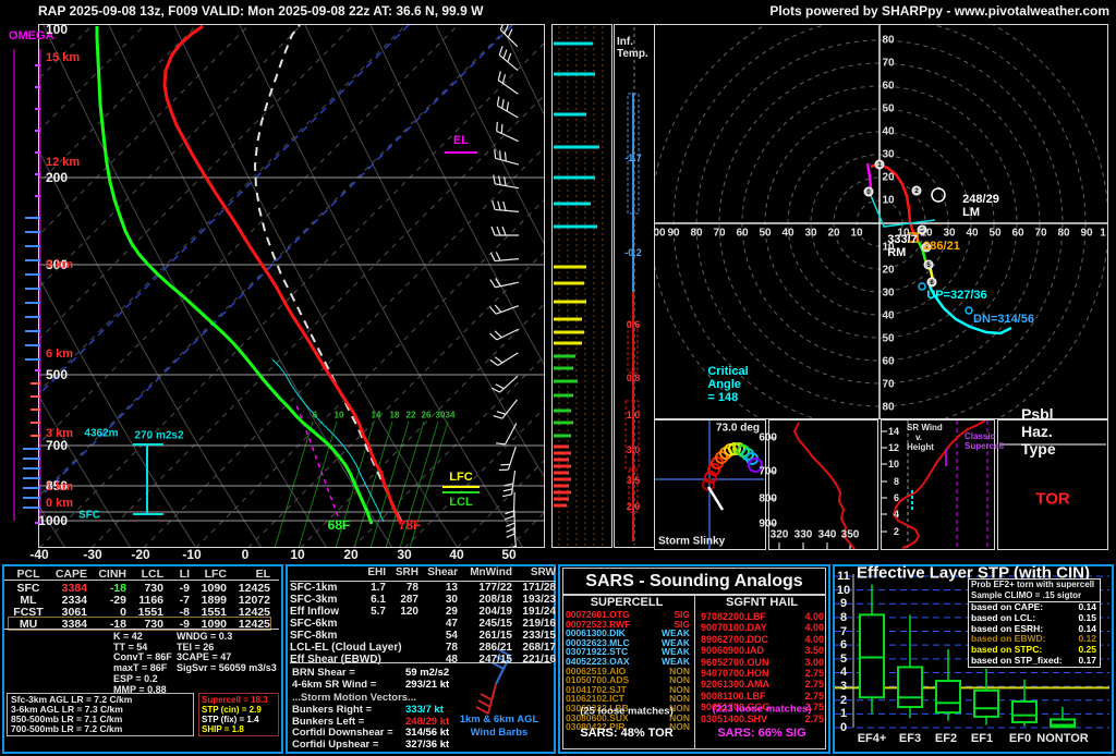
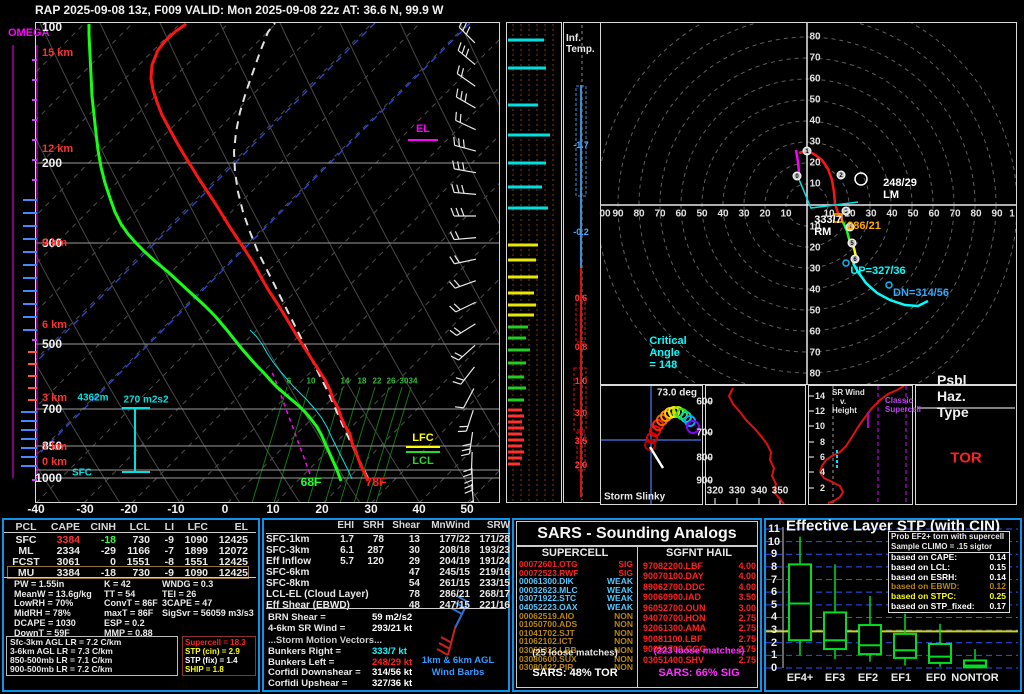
  RAP 2025-09-08 13z, F009 VALID: Mon 2025-09-08 22z AT: 36.6 N, 99.9 W
- Plots powered by SHARPpy - www.pivotalweather.com
  OMEGA
  100
  200
  300
  500
  700
  850
  1000
  15 km
  12 km
  9 km
  6 km
  3 km
  1 km
  0 km
  4362m
  270 m2s2
  SFC
  -40
  -30
  -20
  -10
  0
  10
  20
  30
  40
  50
  6
  10
  14
  18
  22
  26
  30
  34
  EL
  LFC
  LCL
  68F
  78F
  Inf.
  Temp.
  -1.7
  -0.2
  0.6
  0.8
  1.0
  3.0
  3.5
  2.0
  248/29 LM
  333/7 RM
  286/21
  UP=327/36
  DN=314/56
  Critical Angle = 148
  00
  1
  73.0 deg
  Storm Slinky
  600
  700
  800
  900
  320
  330
  340
  350
  SR Wind
  v.
  Height
  Classic
  Supercell
  2
  4
  6
  8
  10
  12
  14
  Psbl Haz. Type
  TOR
  PCL
  CAPE
  CINH
  LCL
  LI
  LFC
  EL
  SFC
  3384
  -18
  730
  -9
  1090
  12425
  ML
  2334
  -29
  1166
  -7
  1899
  12072
  FCST
  3061
  0
  1551
  -8
  1551
  12425
  MU
  3384
  -18
  730
  -9
  1090
  12425
+ PW = 1.55in
+ MeanW = 13.6g/kg
+ LowRH = 70%
+ MidRH = 78%
+ DCAPE = 1030
+ DownT = 59F
  K = 42
  TT = 54
  ConvT = 86F
  maxT = 86F
  ESP = 0.2
  MMP = 0.88
  WNDG = 0.3
  TEI = 26
  3CAPE = 47
  SigSvr = 56059 m3/s3
  Sfc-3km AGL LR = 7.2 C/km
  3-6km AGL LR = 7.3 C/km
  850-500mb LR = 7.1 C/km
- 700-500mb LR = 7.2 C/km
+ 900-500mb LR = 7.2 C/km
  Supercell = 18.3
  STP (cin) = 2.9
  STP (fix) = 1.4
  SHIP = 1.8
  EHI
  SRH
  Shear
  MnWind
  SRW
  SFC-1km
  1.7
  78
  13
  177/22
  171/28
  SFC-3km
  6.1
  287
  30
  208/18
  193/23
  Eff Inflow
  5.7
  120
  29
  204/19
  191/24
  SFC-6km
  47
  245/15
  219/16
  SFC-8km
  54
  261/15
  233/15
  78
  286/21
  268/17
  Eff Shear (E
  48
  247/15
  221/16
  BRN Shear =
  59 m2/s2
  4-6km SR Wind =
  293/21 kt
  ...Storm Motion Vectors...
  Bunkers Right =
  333/7 kt
  Bunkers Left =
  248/29 kt
  Corfidi Downshear =
  314/56 kt
  Corfidi Upshear =
  327/36 kt
  1km & 6km AGL
  Wind Barbs
  SARS - Sounding Analogs
  SUPERCELL
  SGFNT HAIL
  00072601.OTG
  SIG
  00072523.RWF
  SIG
  00061300.DIK
  WEAK
  00032623.MLC
  WEAK
  03071922.STC
  WEAK
  04052223.OAX
  WEAK
  00062519.AIO
  NON
  01050700.ADS
  NON
  01041702.SJT
  NON
  01062102.ICT
  NON
  03060322.LBB
  NON
  03080600.SUX
  NON
  03080422.PIR
  NON
  97082200.LBF
  4.00
  90070100.DAY
  4.00
  89062700.DDC
  4.00
  90060900.IAD
  3.50
  96052700.OUN
  3.00
  94070700.HON
  2.75
  92061300.AMA
  2.75
  90081100.LBF
  2.75
  90051700.GGG
  2.75
  03051400.SHV
  2.75
  (25 loose matches)
  SARS: 48% TOR
  (223 loose matches)
  SARS: 66% SIG
  Effective Layer STP (with CIN)
  EF4+
  EF3
  EF2
  EF1
  EF0
  NONTOR
  Prob EF2+ torn with supercell
  Sample CLIMO = .15 sigtor
  based on CAPE:
  0.14
  based on LCL:
  0.15
  based on ESRH:
  0.14
  based on EBWD:
  0.12
  based on STPC:
  0.25
  based on STP_fixed:
  0.17
  10
  20
  30
  40
  50
  60
  70
  80
  10
  20
  30
  40
  50
  60
  70
  80
  10
  20
  30
  40
  50
  60
  70
  80
  90
  10
  20
  30
  40
  50
  60
  70
  80
  90
  11
  10
  9
  8
  7
  6
  5
  4
  3
  2
  1
  0
